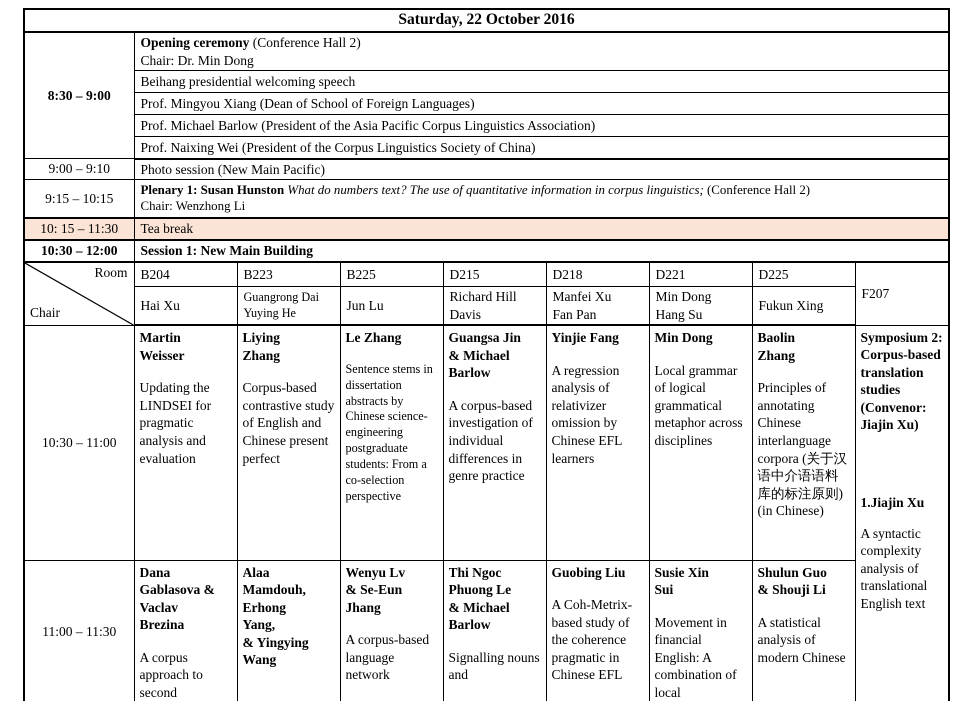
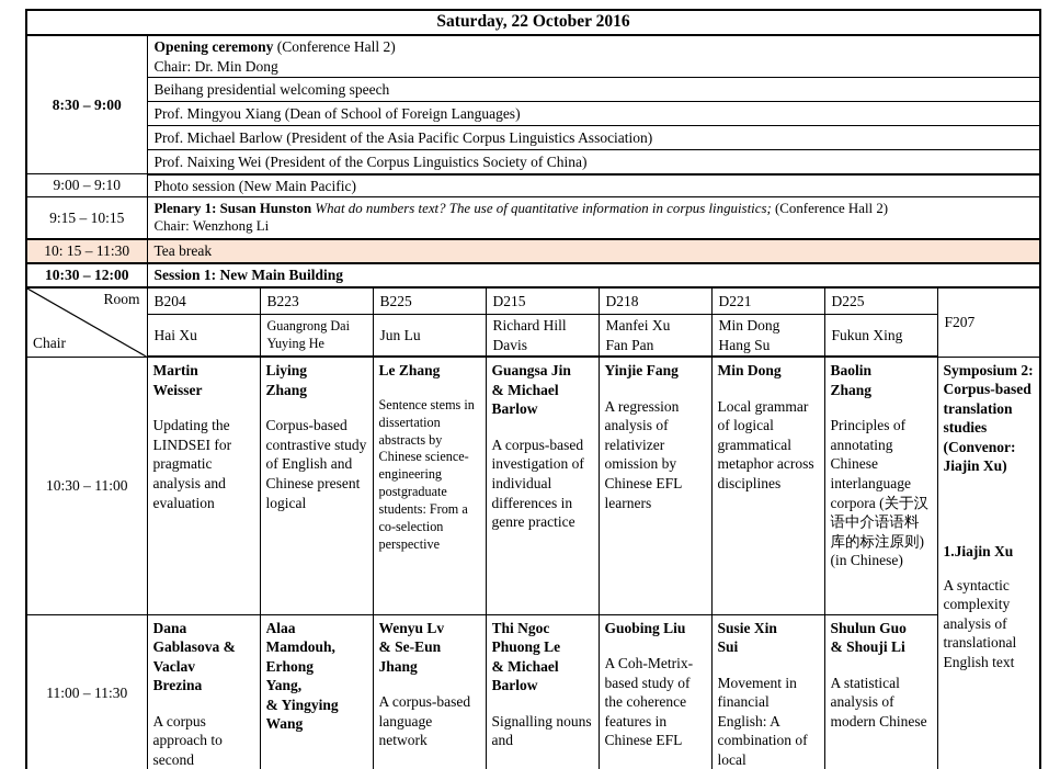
  Saturday, 22 October 2016
  8:30 – 9:00	Opening ceremony (Conference Hall 2) Chair: Dr. Min Dong
  Beihang presidential welcoming speech
  Prof. Mingyou Xiang (Dean of School of Foreign Languages)
  Prof. Michael Barlow (President of the Asia Pacific Corpus Linguistics Association)
  Prof. Naixing Wei (President of the Corpus Linguistics Society of China)
  9:00 – 9:10	Photo session (New Main Pacific)
  9:15 – 10:15	Plenary 1: Susan Hunston What do numbers text? The use of quantitative information in corpus linguistics; (Conference Hall 2) Chair: Wenzhong Li
  10: 15 – 11:30	Tea break
  10:30 – 12:00	Session 1: New Main Building
  Room Chair	B204	B223	B225	D215	D218	D221	D225	F207
  Hai Xu	Guangrong Dai Yuying He	Jun Lu	Richard Hill Davis	Manfei Xu Fan Pan	Min Dong Hang Su	Fukun Xing
- 10:30 – 11:00	Martin Weisser Updating the LINDSEI for pragmatic analysis and evaluation	Liying Zhang Corpus-based contrastive study of English and Chinese present perfect	Le Zhang Sentence stems in dissertation abstracts by Chinese science-engineering postgraduate students: From a co-selection perspective	Guangsa Jin & Michael Barlow A corpus-based investigation of individual differences in genre practice	Yinjie Fang A regression analysis of relativizer omission by Chinese EFL learners	Min Dong Local grammar of logical grammatical metaphor across disciplines	Baolin Zhang Principles of annotating Chinese interlanguage corpora (关于汉语中介语语料库的标注原则) (in Chinese)	Symposium 2: Corpus-based translation studies (Convenor: Jiajin Xu) 1.Jiajin Xu A syntactic complexity analysis of translational English text
+ 10:30 – 11:00	Martin Weisser Updating the LINDSEI for pragmatic analysis and evaluation	Liying Zhang Corpus-based contrastive study of English and Chinese present logical	Le Zhang Sentence stems in dissertation abstracts by Chinese science-engineering postgraduate students: From a co-selection perspective	Guangsa Jin & Michael Barlow A corpus-based investigation of individual differences in genre practice	Yinjie Fang A regression analysis of relativizer omission by Chinese EFL learners	Min Dong Local grammar of logical grammatical metaphor across disciplines	Baolin Zhang Principles of annotating Chinese interlanguage corpora (关于汉语中介语语料库的标注原则) (in Chinese)	Symposium 2: Corpus-based translation studies (Convenor: Jiajin Xu) 1.Jiajin Xu A syntactic complexity analysis of translational English text
- 11:00 – 11:30	Dana Gablasova & Vaclav Brezina A corpus approach to second	Alaa Mamdouh, Erhong Yang, & Yingying Wang	Wenyu Lv & Se-Eun Jhang A corpus-based language network	Thi Ngoc Phuong Le & Michael Barlow Signalling nouns and	Guobing Liu A Coh-Metrix-based study of the coherence pragmatic in Chinese EFL	Susie Xin Sui Movement in financial English: A combination of local	Shulun Guo & Shouji Li A statistical analysis of modern Chinese
+ 11:00 – 11:30	Dana Gablasova & Vaclav Brezina A corpus approach to second	Alaa Mamdouh, Erhong Yang, & Yingying Wang	Wenyu Lv & Se-Eun Jhang A corpus-based language network	Thi Ngoc Phuong Le & Michael Barlow Signalling nouns and	Guobing Liu A Coh-Metrix-based study of the coherence features in Chinese EFL	Susie Xin Sui Movement in financial English: A combination of local	Shulun Guo & Shouji Li A statistical analysis of modern Chinese
